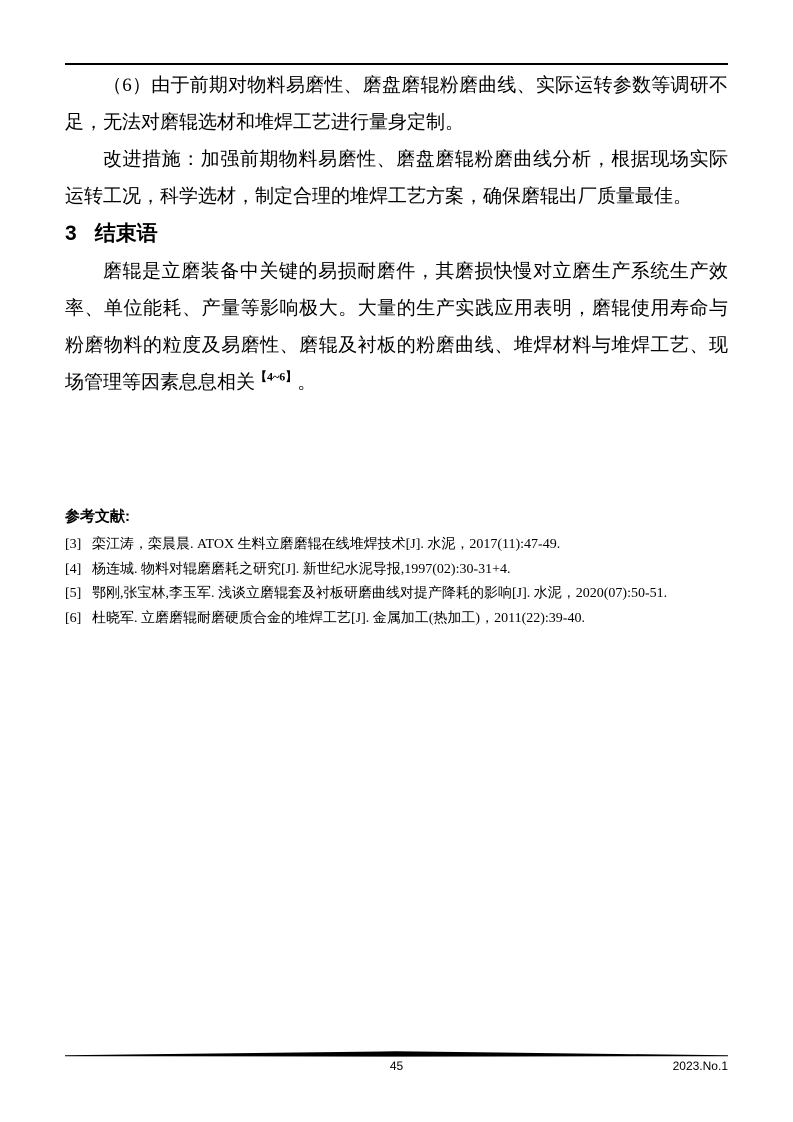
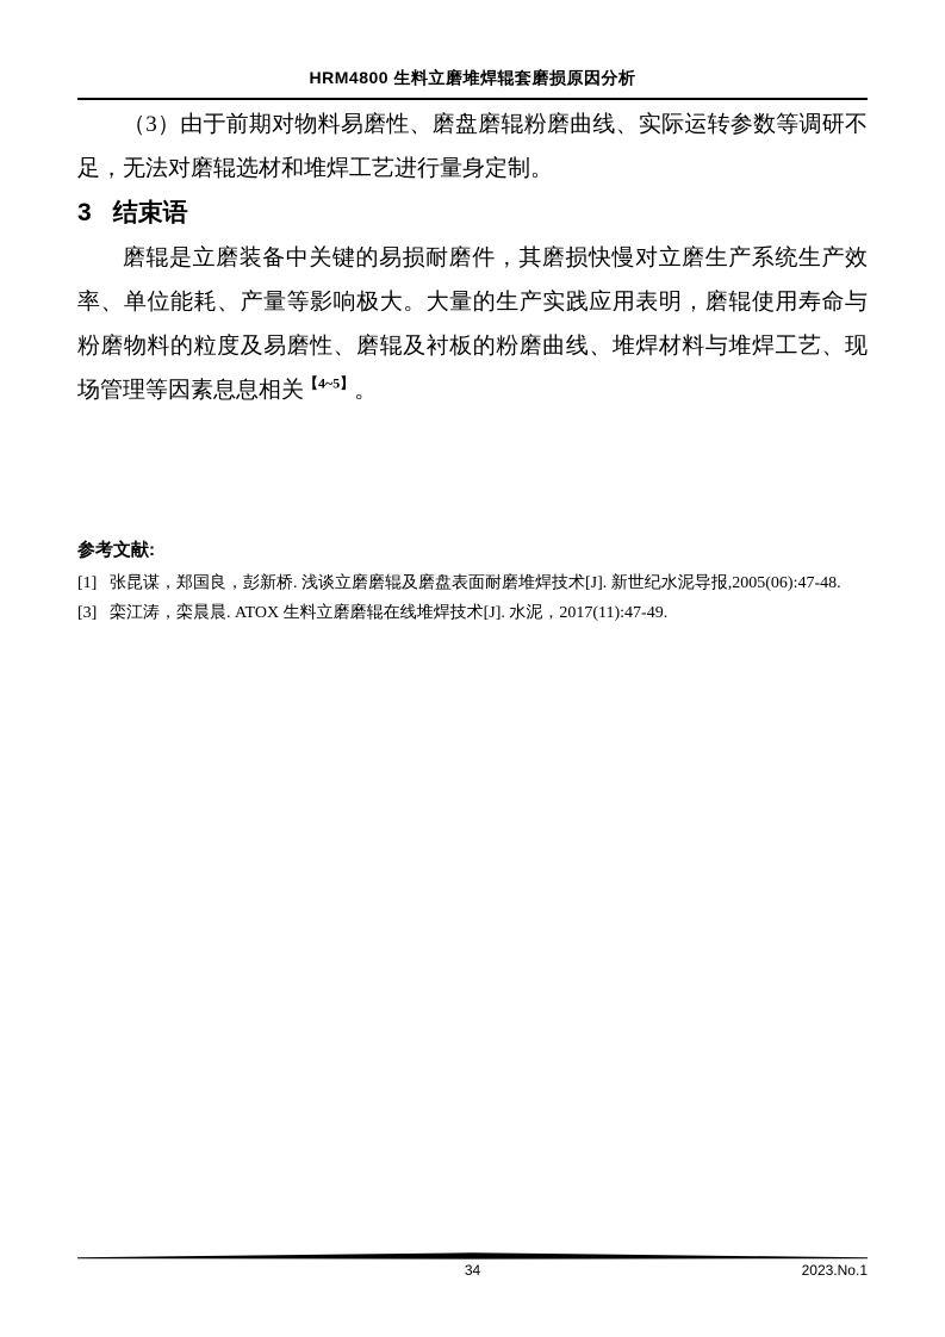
+ HRM4800 生料立磨堆焊辊套磨损原因分析
- （6）由于前期对物料易磨性、磨盘磨辊粉磨曲线、实际运转参数等调研不足，无法对磨辊选材和堆焊工艺进行量身定制。
+ （3）由于前期对物料易磨性、磨盘磨辊粉磨曲线、实际运转参数等调研不足，无法对磨辊选材和堆焊工艺进行量身定制。
- 改进措施：加强前期物料易磨性、磨盘磨辊粉磨曲线分析，根据现场实际运转工况，科学选材，制定合理的堆焊工艺方案，确保磨辊出厂质量最佳。
  3 结束语
- 磨辊是立磨装备中关键的易损耐磨件，其磨损快慢对立磨生产系统生产效率、单位能耗、产量等影响极大。大量的生产实践应用表明，磨辊使用寿命与粉磨物料的粒度及易磨性、磨辊及衬板的粉磨曲线、堆焊材料与堆焊工艺、现场管理等因素息息相关【4~6】。
+ 磨辊是立磨装备中关键的易损耐磨件，其磨损快慢对立磨生产系统生产效率、单位能耗、产量等影响极大。大量的生产实践应用表明，磨辊使用寿命与粉磨物料的粒度及易磨性、磨辊及衬板的粉磨曲线、堆焊材料与堆焊工艺、现场管理等因素息息相关【4~5】。
  参考文献:
+ [1]
+ 张昆谋，郑国良，彭新桥. 浅谈立磨磨辊及磨盘表面耐磨堆焊技术[J]. 新世纪水泥导报,2005(06):47-48.
  [3]
  栾江涛，栾晨晨. ATOX 生料立磨磨辊在线堆焊技术[J]. 水泥，2017(11):47-49.
- [4]
- 杨连城. 物料对辊磨磨耗之研究[J]. 新世纪水泥导报,1997(02):30-31+4.
- [5]
- 鄂刚,张宝林,李玉军. 浅谈立磨辊套及衬板研磨曲线对提产降耗的影响[J]. 水泥，2020(07):50-51.
- [6]
- 杜晓军. 立磨磨辊耐磨硬质合金的堆焊工艺[J]. 金属加工(热加工)，2011(22):39-40.
- 45
+ 34
  2023.No.1
